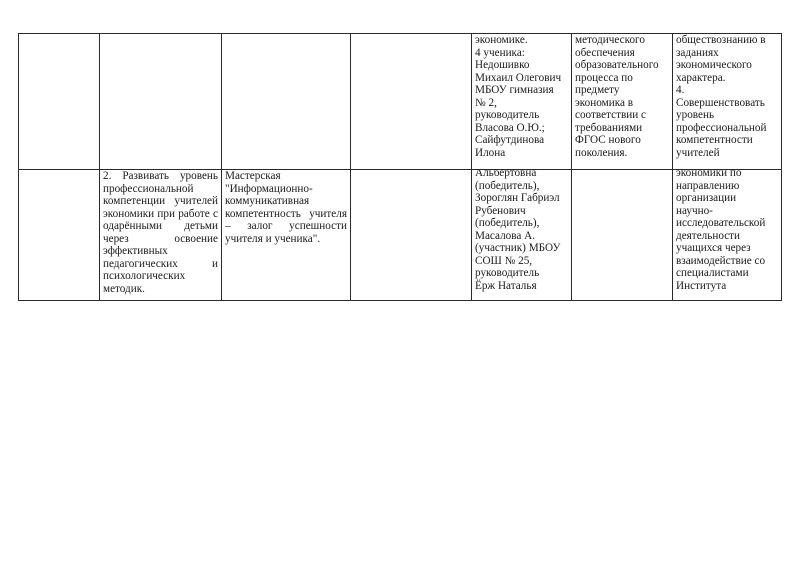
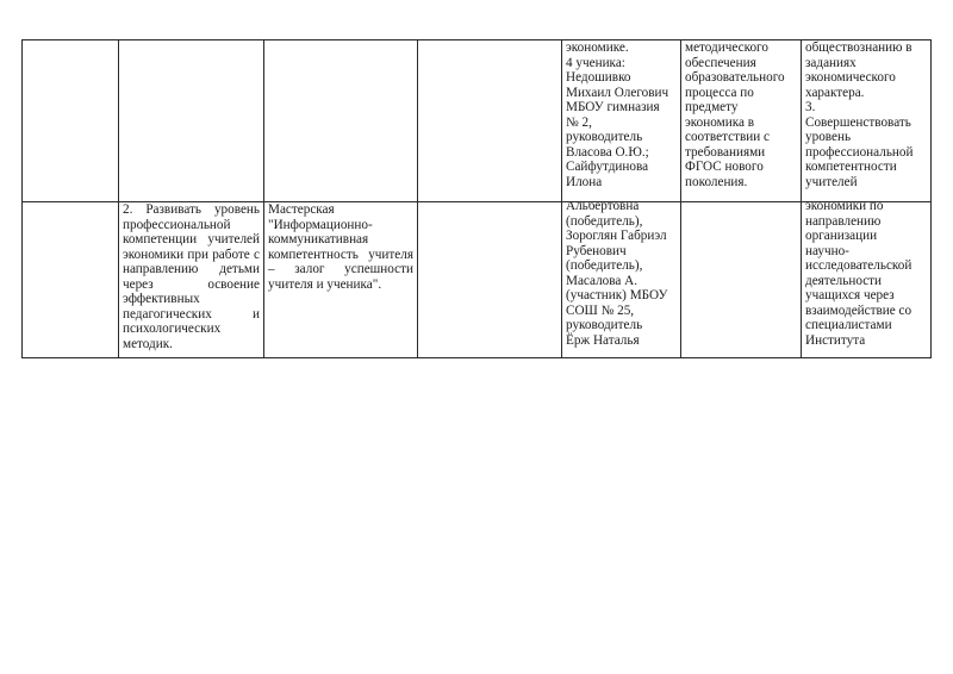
- 				экономике. 4 ученика: Недошивко Михаил Олегович МБОУ гимназия № 2, руководитель Власова О.Ю.; Сайфутдинова Илона	методического обеспечения образовательного процесса по предмету экономика в соответствии с требованиями ФГОС нового поколения.	обществознанию в заданиях экономического характера. 4. Совершенствовать уровень профессиональной компетентности учителей
+ 				экономике. 4 ученика: Недошивко Михаил Олегович МБОУ гимназия № 2, руководитель Власова О.Ю.; Сайфутдинова Илона	методического обеспечения образовательного процесса по предмету экономика в соответствии с требованиями ФГОС нового поколения.	обществознанию в заданиях экономического характера. 3. Совершенствовать уровень профессиональной компетентности учителей
- 	2. Развивать уровень профессиональной компетенции учителей экономики при работе с одарёнными детьми через освоение эффективных педагогических и психологических методик.	Мастерская "Информационно-коммуникативная компетентность учителя – залог успешности учителя и ученика".		Альбертовна (победитель), Зороглян Габриэл Рубенович (победитель), Масалова А. (участник) МБОУ СОШ № 25, руководитель Ёрж Наталья		экономики по направлению организации научно- исследовательской деятельности учащихся через взаимодействие со специалистами Института
+ 	2. Развивать уровень профессиональной компетенции учителей экономики при работе с направлению детьми через освоение эффективных педагогических и психологических методик.	Мастерская "Информационно-коммуникативная компетентность учителя – залог успешности учителя и ученика".		Альбертовна (победитель), Зороглян Габриэл Рубенович (победитель), Масалова А. (участник) МБОУ СОШ № 25, руководитель Ёрж Наталья		экономики по направлению организации научно- исследовательской деятельности учащихся через взаимодействие со специалистами Института
